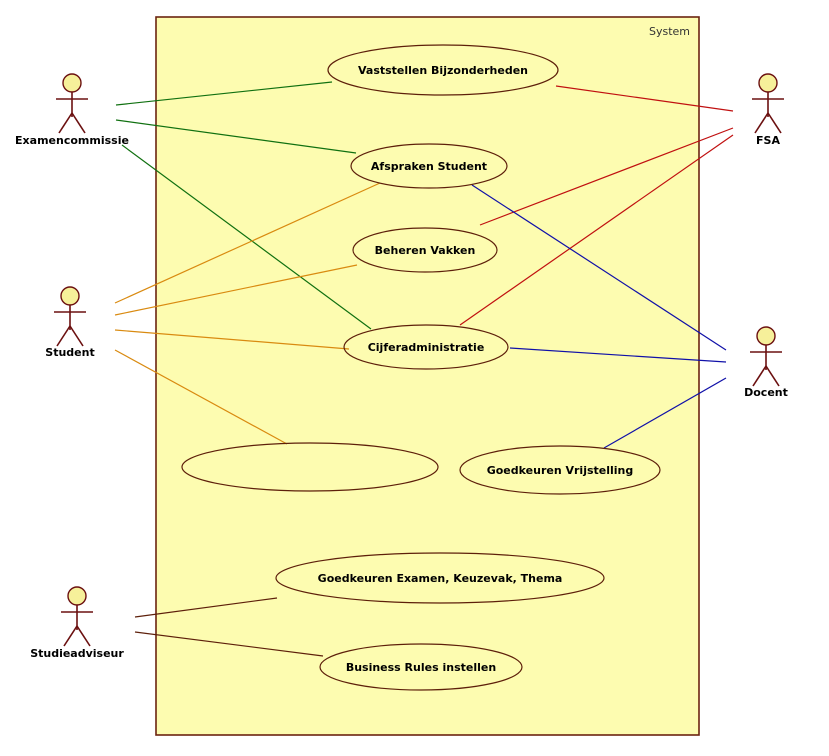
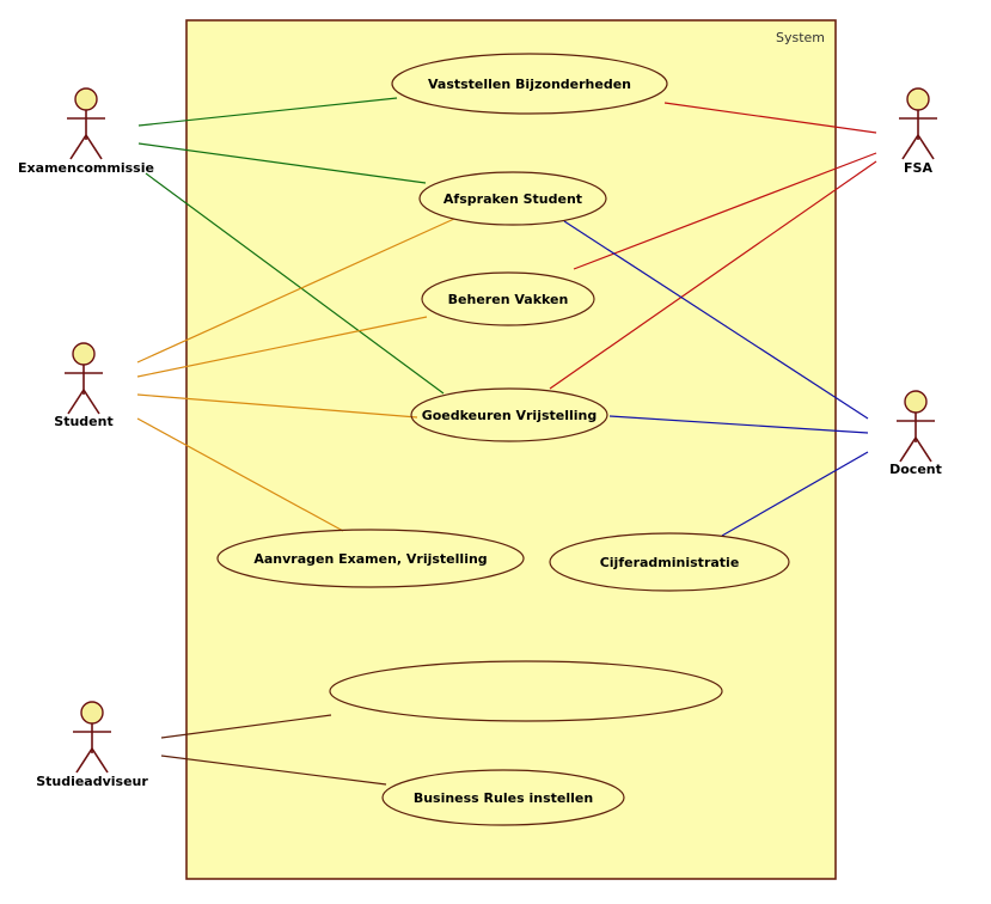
  System
  Vaststellen Bijzonderheden
  Afspraken Student
  Beheren Vakken
- Cijferadministratie
+ Goedkeuren Vrijstelling
+ Aanvragen Examen, Vrijstelling
- Goedkeuren Vrijstelling
+ Cijferadministratie
- Goedkeuren Examen, Keuzevak, Thema
  Business Rules instellen
  Examencommissie
  FSA
  Student
  Docent
  Studieadviseur
